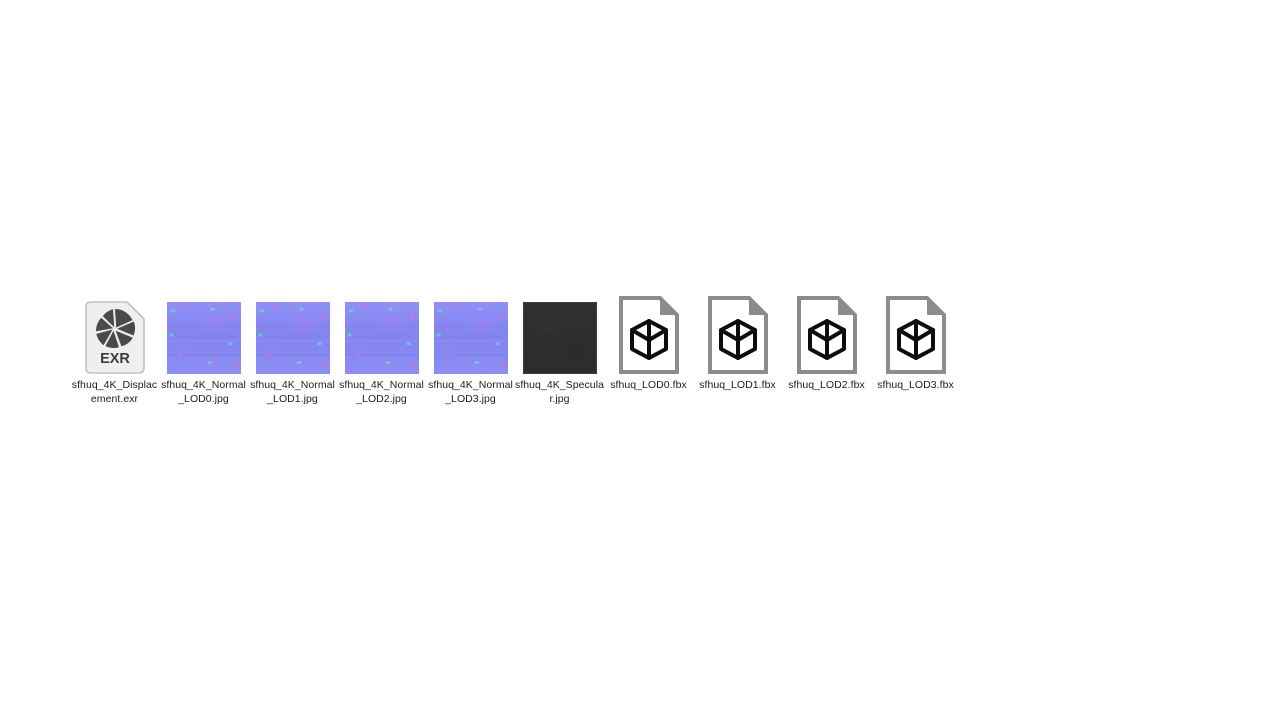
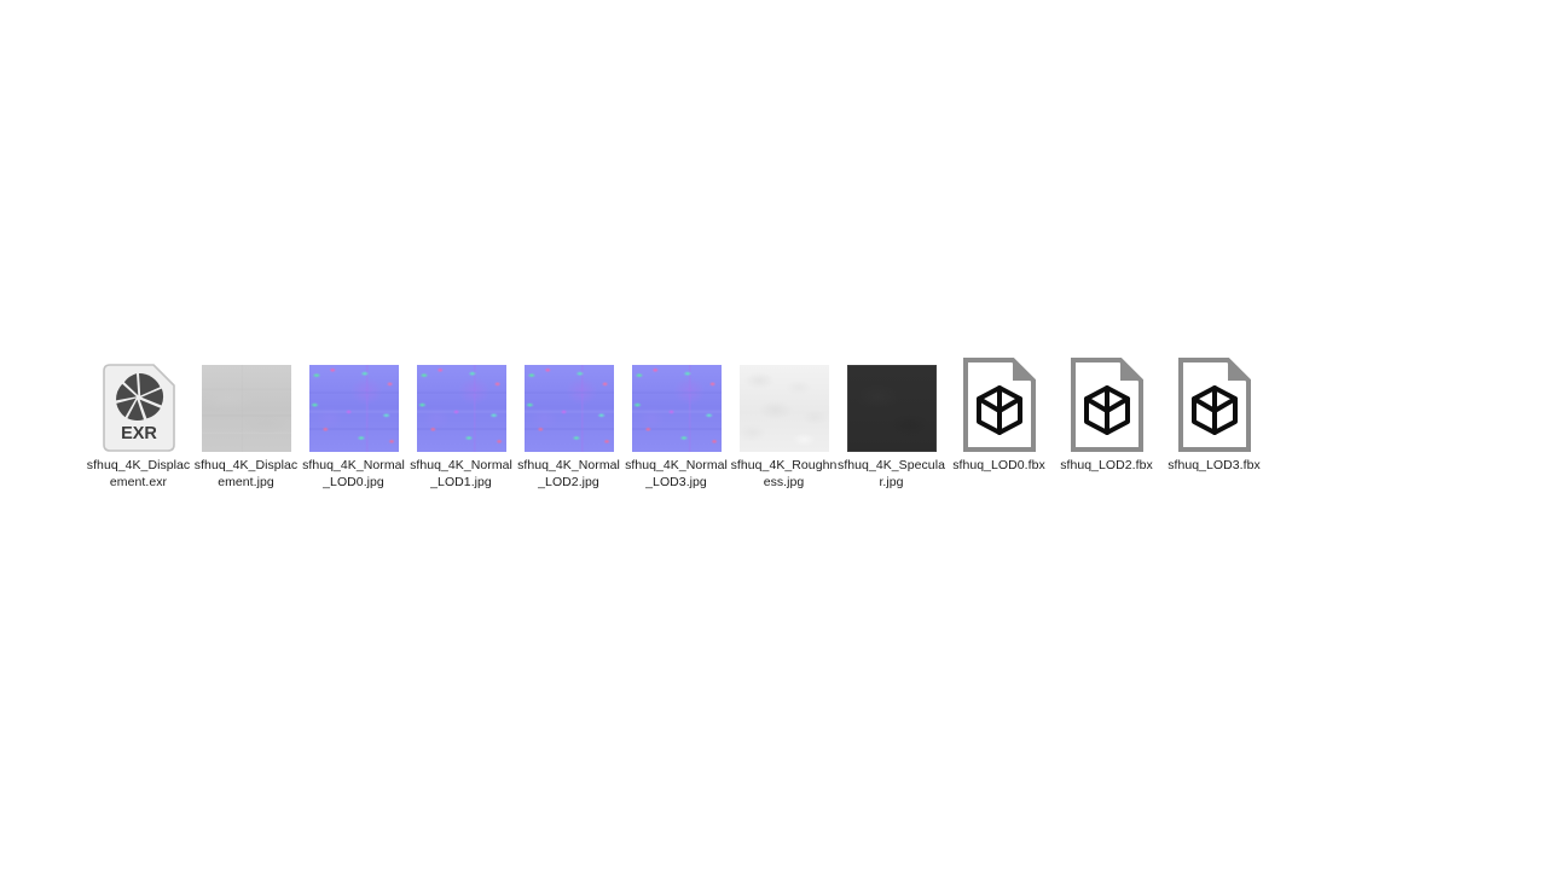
  EXR
  sfhuq_4K_Displacement.exr
+ sfhuq_4K_Displacement.jpg
  sfhuq_4K_Normal_LOD0.jpg
  sfhuq_4K_Normal_LOD1.jpg
  sfhuq_4K_Normal_LOD2.jpg
  sfhuq_4K_Normal_LOD3.jpg
+ sfhuq_4K_Roughness.jpg
  sfhuq_4K_Specular.jpg
  sfhuq_LOD0.fbx
- sfhuq_LOD1.fbx
  sfhuq_LOD2.fbx
  sfhuq_LOD3.fbx
